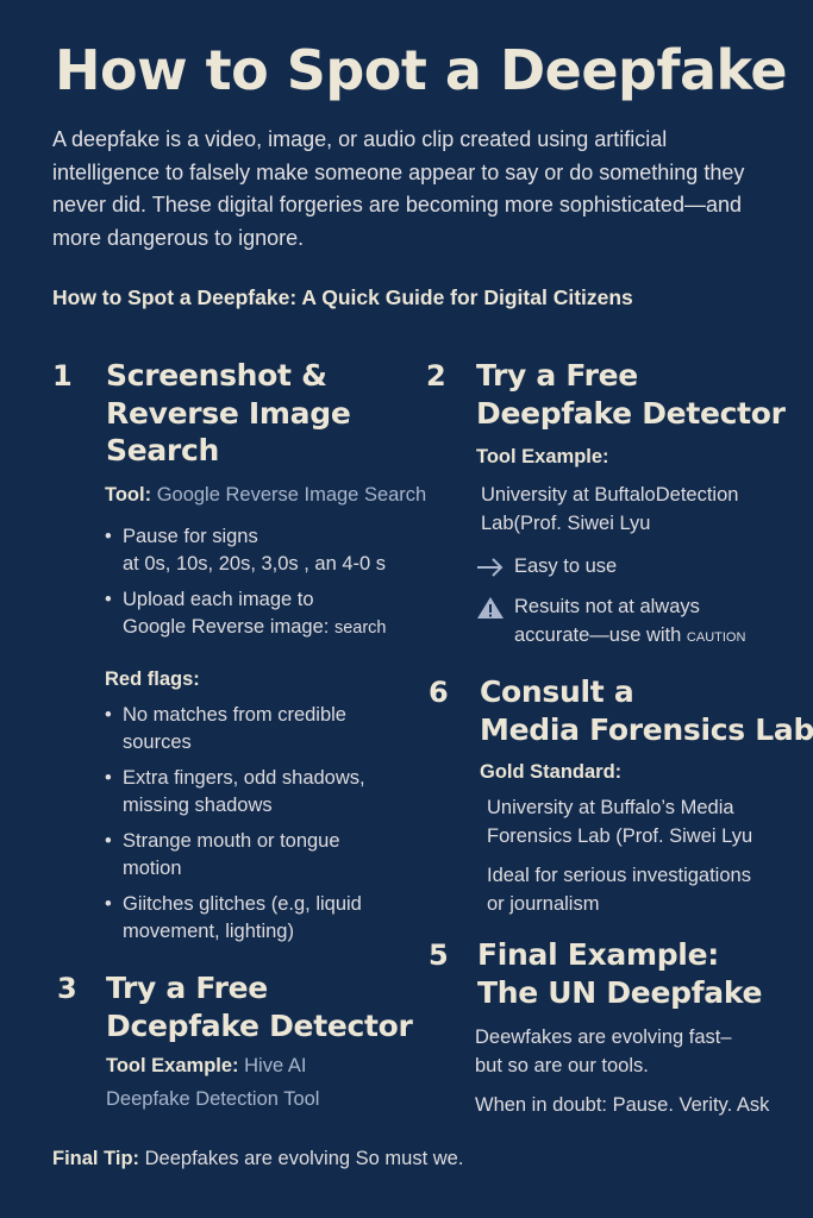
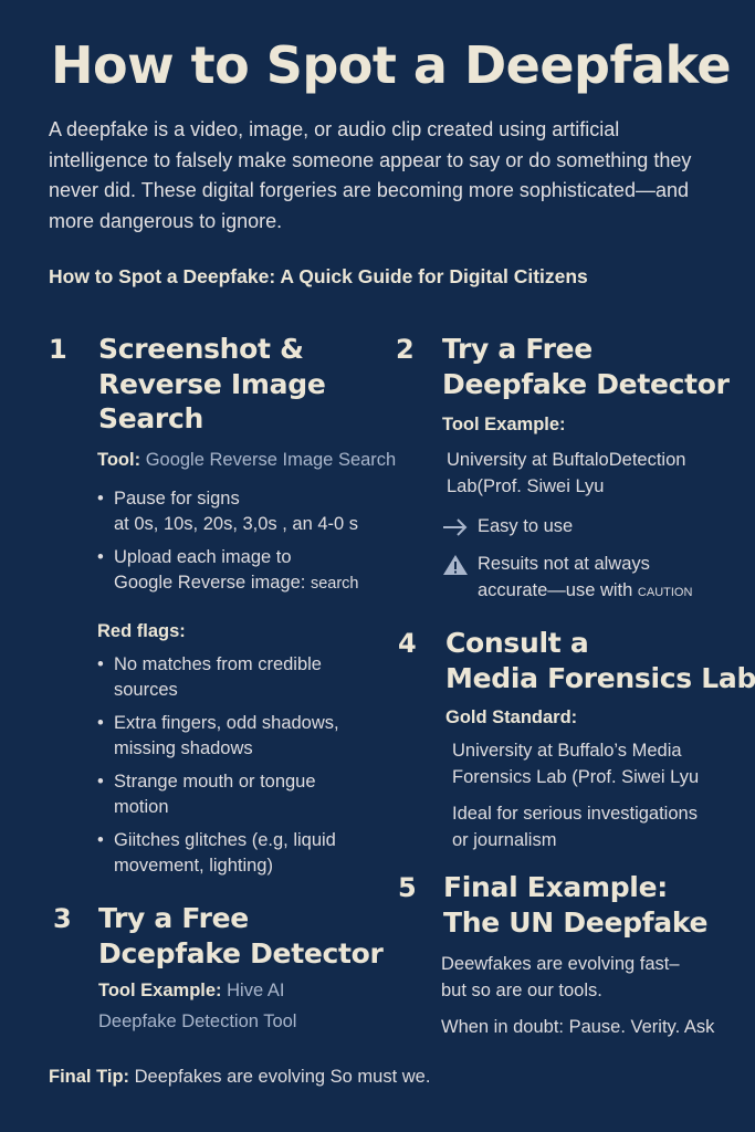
  How to Spot a Deepfake
  A deepfake is a video, image, or audio clip created using artificial intelligence to falsely make someone appear to say or do something they never did. These digital forgeries are becoming more sophisticated—and more dangerous to ignore.
  How to Spot a Deepfake: A Quick Guide for Digital Citizens
  1
  Screenshot &
  Reverse Image
  Search
  Tool: Google Reverse Image Search
  Pause for signs
  at 0s, 10s, 20s, 3,0s , an 4-0 s
  Upload each image to
  Google Reverse image: search
  Red flags:
  No matches from credible
  sources
  Extra fingers, odd shadows,
  missing shadows
  Strange mouth or tongue
  motion
  Giitches glitches (e.g, liquid
  movement, lighting)
  2
  Try a Free
  Deepfake Detector
  Tool Example:
  University at BuftaloDetection
  Lab(Prof. Siwei Lyu
  Easy to use
  Resuits not at always
  accurate—use with caution
  3
  Try a Free
  Dcepfake Detector
  Tool Example: Hive AI
  Deepfake Detection Tool
- 6
+ 4
  Consult a
  Media Forensics Lab
  Gold Standard:
  University at Buffalo’s Media
  Forensics Lab (Prof. Siwei Lyu
  Ideal for serious investigations
  or journalism
  5
  Final Example:
  The UN Deepfake
  Deewfakes are evolving fast–
  but so are our tools.
  When in doubt: Pause. Verity. Ask
  Final Tip: Deepfakes are evolving So must we.
